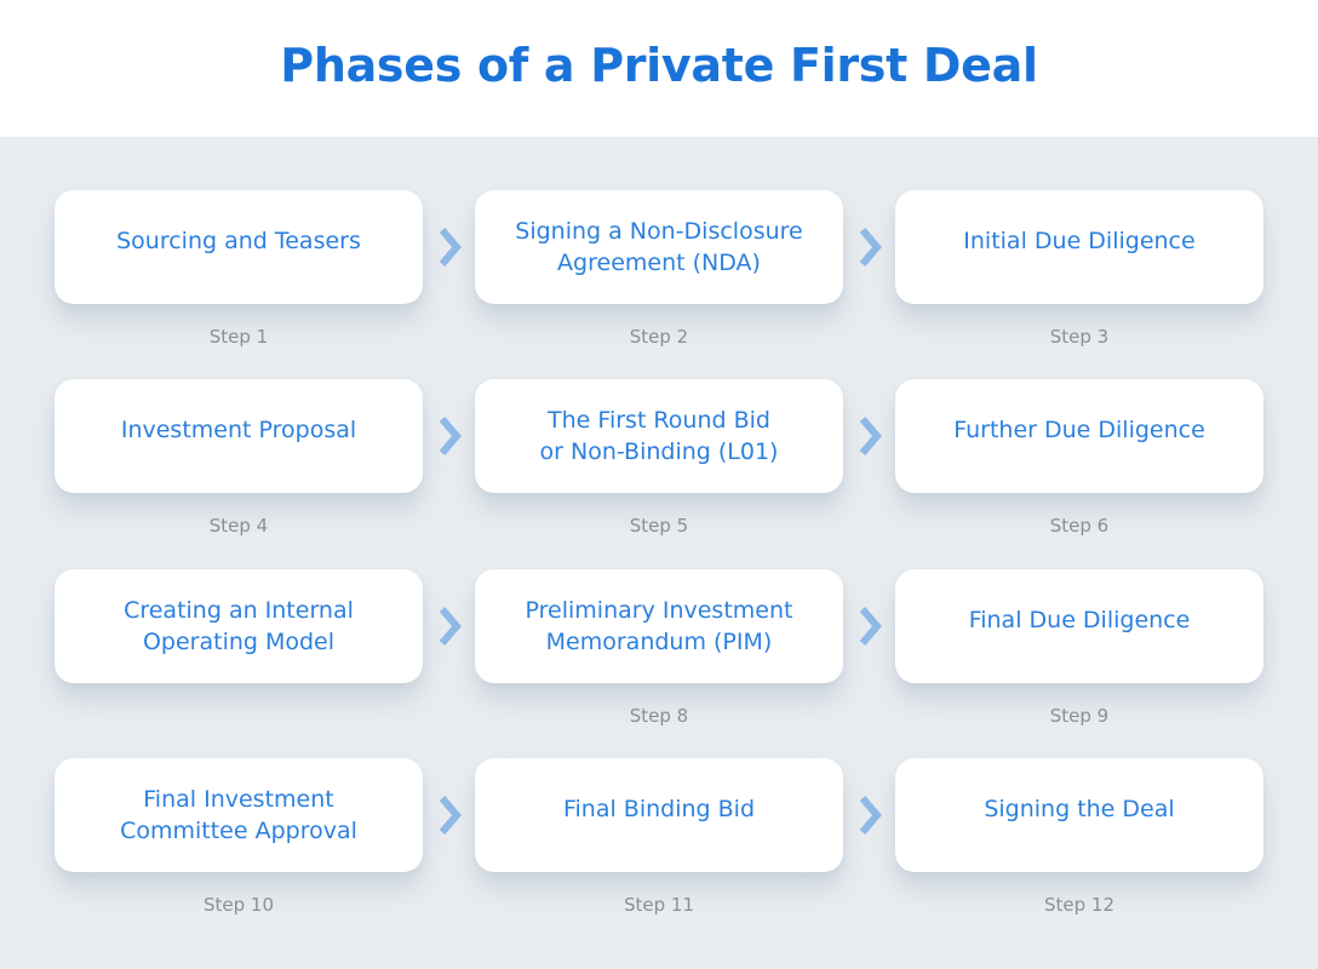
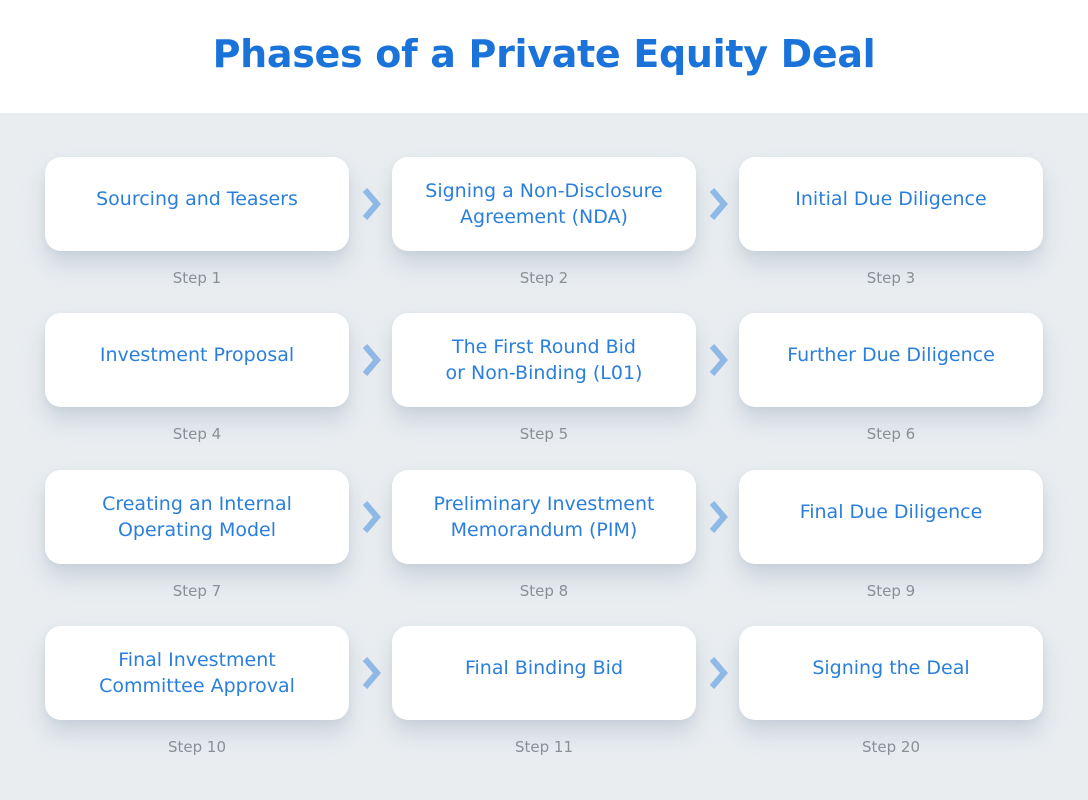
- Phases of a Private First Deal
+ Phases of a Private Equity Deal
  Sourcing and Teasers
  Step 1
  Signing a Non-Disclosure
  Agreement (NDA)
  Step 2
  Initial Due Diligence
  Step 3
  Investment Proposal
  Step 4
  The First Round Bid
  or Non-Binding (L01)
  Step 5
  Further Due Diligence
  Step 6
  Creating an Internal
  Operating Model
+ Step 7
  Preliminary Investment
  Memorandum (PIM)
  Step 8
  Final Due Diligence
  Step 9
  Final Investment
  Committee Approval
  Step 10
  Final Binding Bid
  Step 11
  Signing the Deal
- Step 12
+ Step 20
